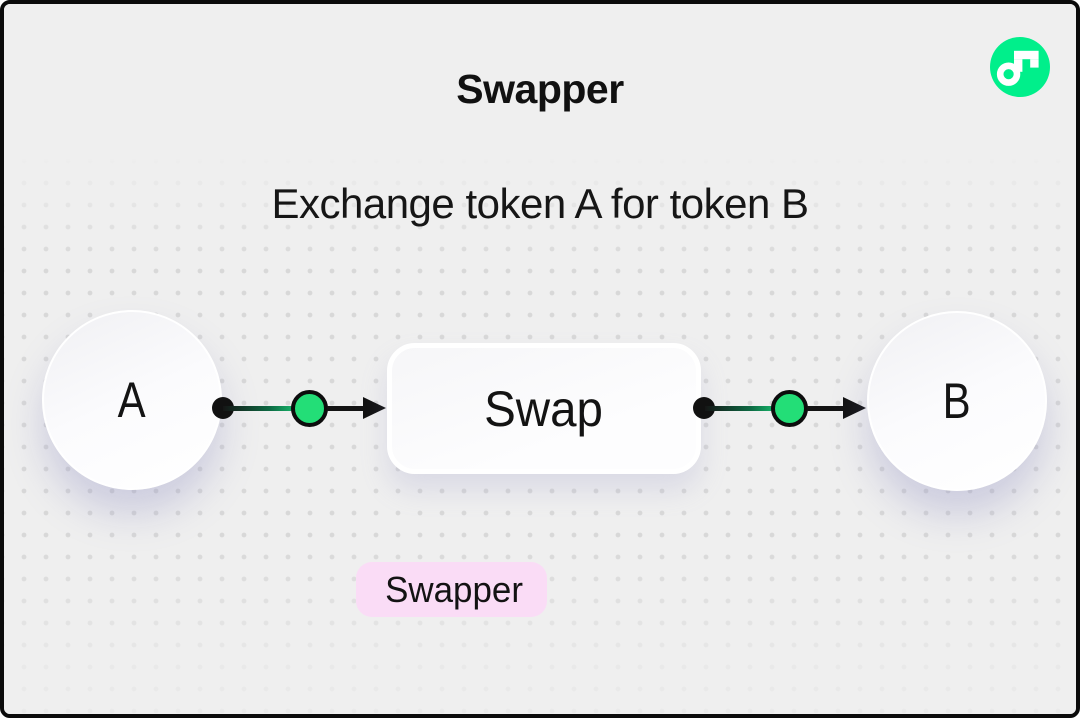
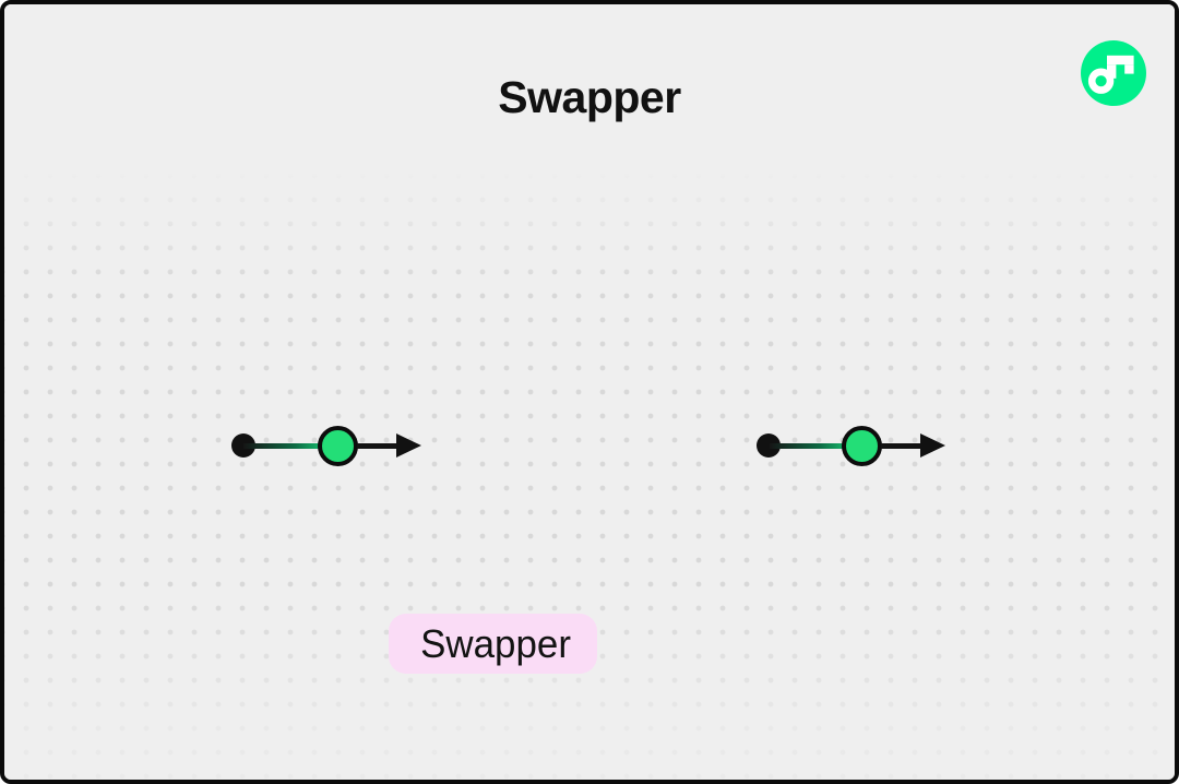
  Swapper
- Exchange token A for token B
- A
- Swap
- B
  Swapper
